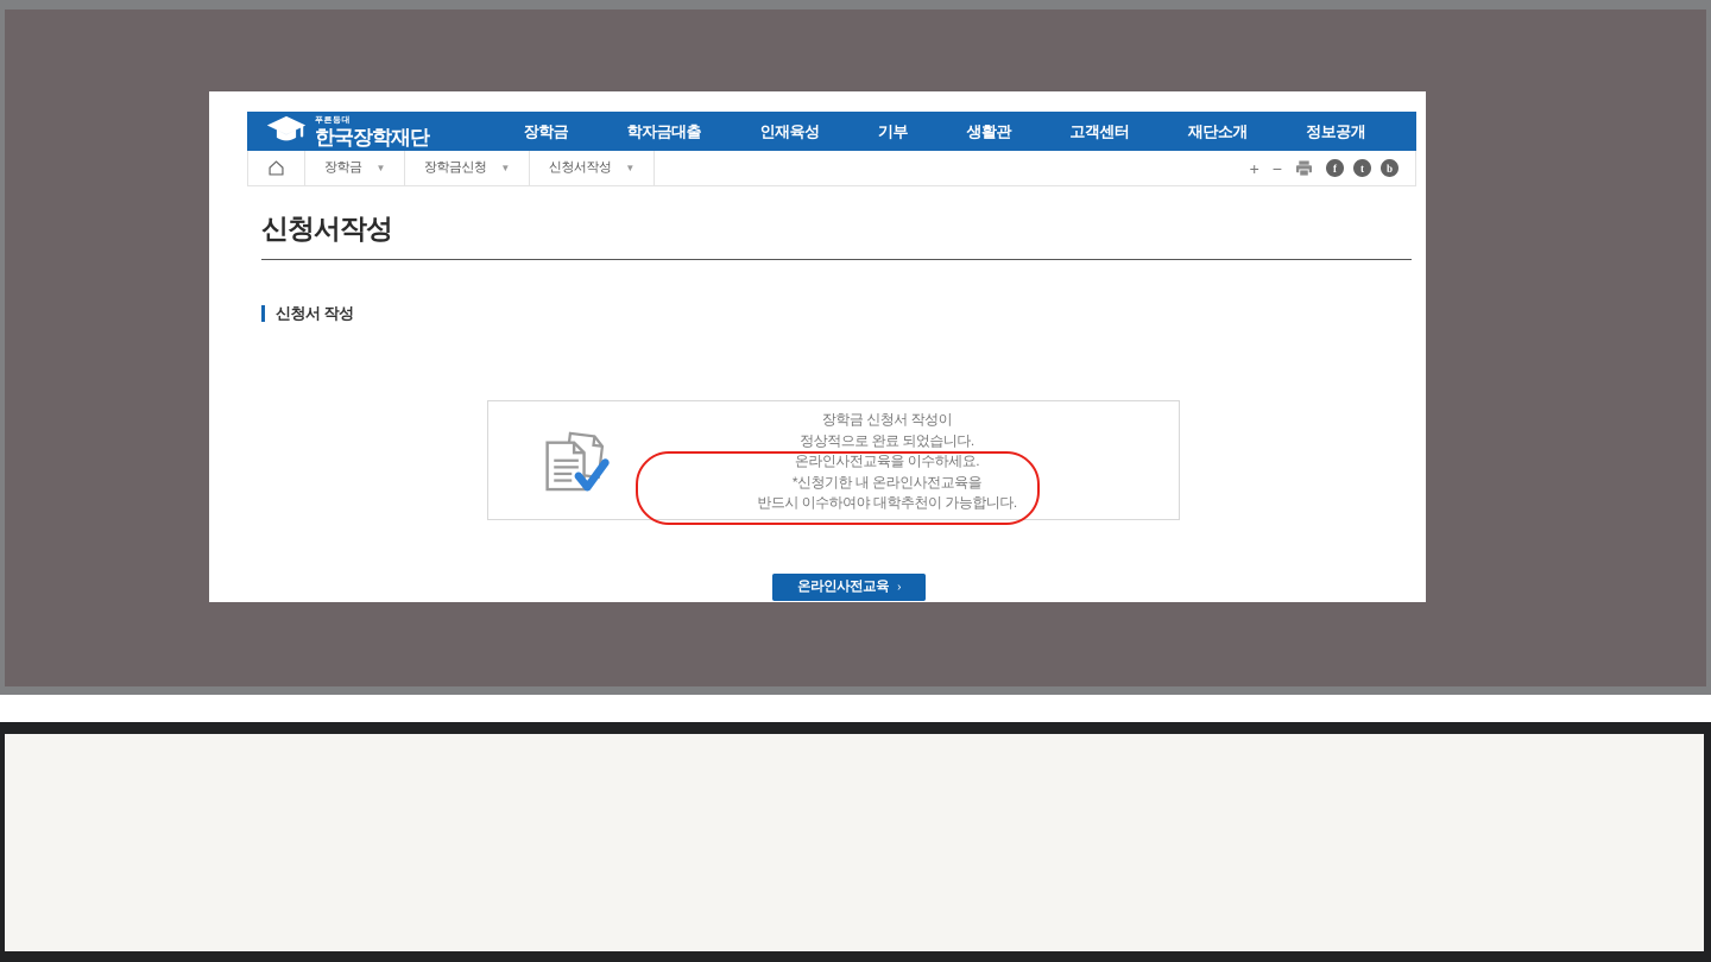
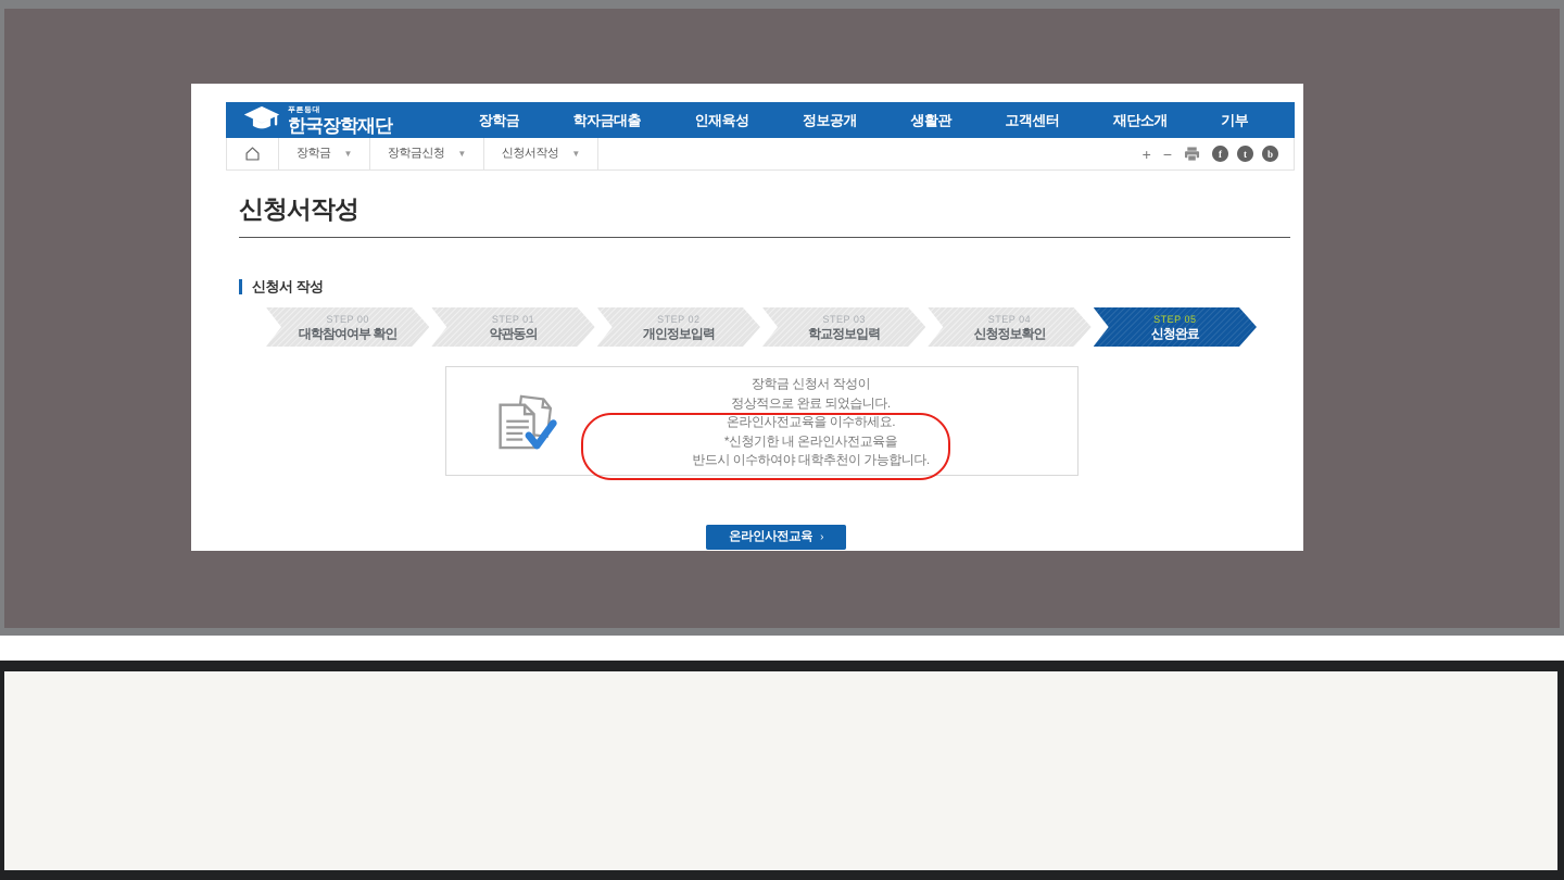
  한국장학재단
  장학금
  학자금대출
  인재육성
- 기부
+ 정보공개
  생활관
  고객센터
  재단소개
- 정보공개
+ 기부
  장학금
  ▼
  장학금신청
  ▼
  신청서작성
  ▼
  +
  −
  f
  t
  b
  신청서작성
  신청서 작성
+ STEP 00
+ 대학참여여부 확인
+ STEP 01
+ 약관동의
+ STEP 02
+ 개인정보입력
+ STEP 03
+ 학교정보입력
+ STEP 04
+ 신청정보확인
+ STEP 05
+ 신청완료
  장학금 신청서 작성이
  정상적으로 완료 되었습니다.
  온라인사전교육을 이수하세요.
  *신청기한 내 온라인사전교육을
  반드시 이수하여야 대학추천이 가능합니다.
  온라인사전교육
  ›
